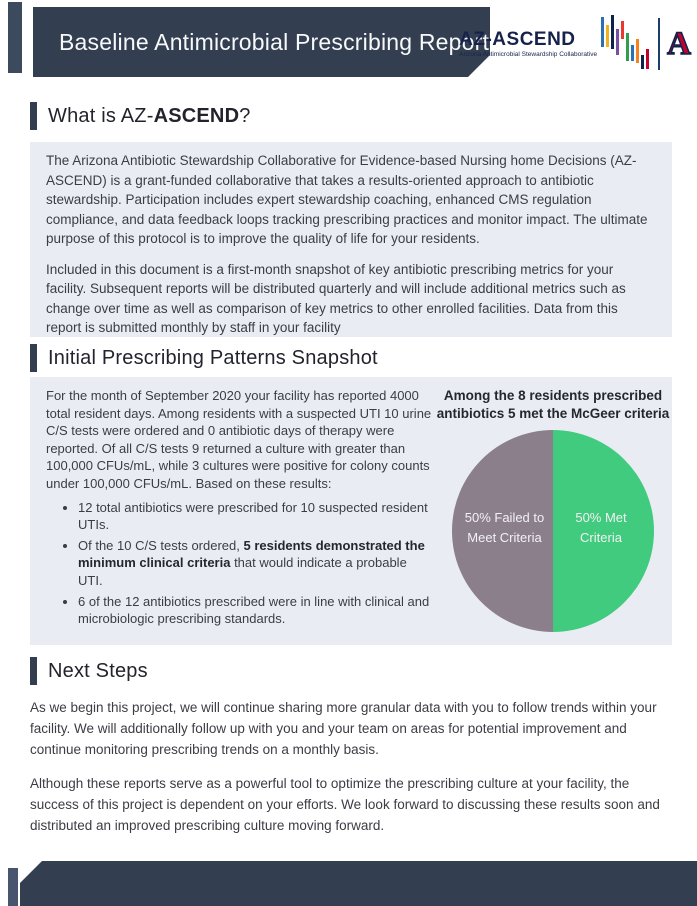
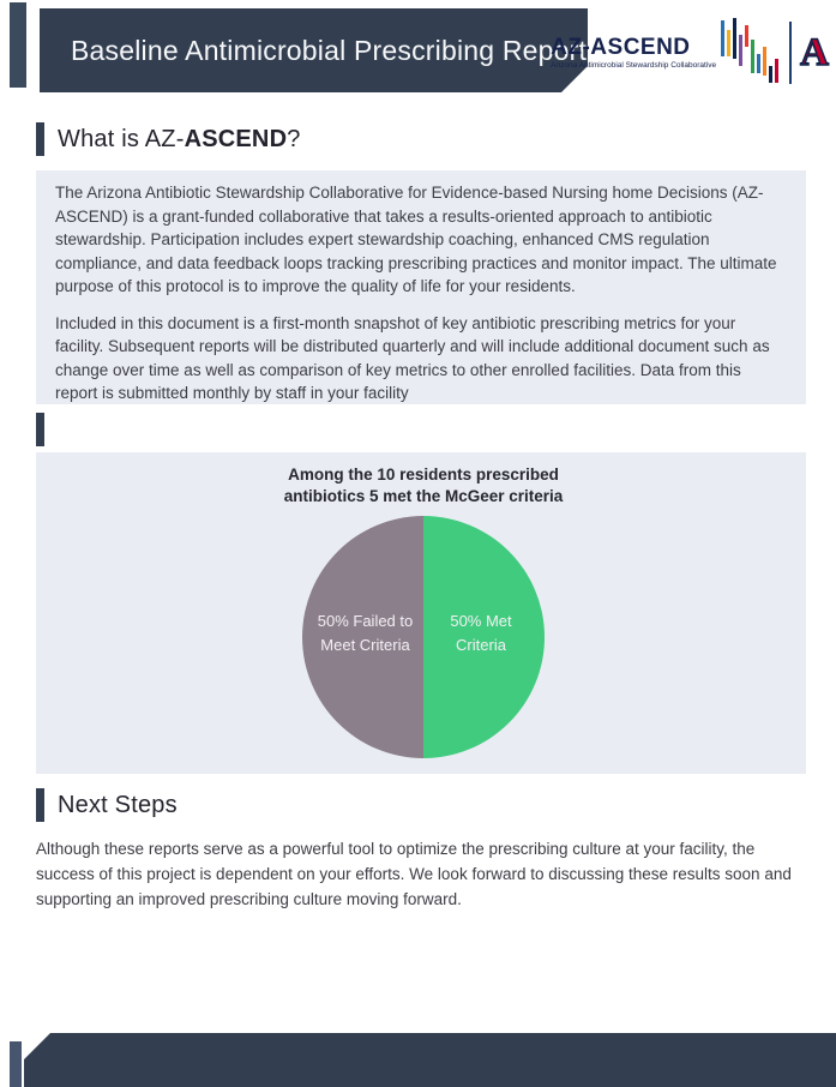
  Baseline Antimicrobial Prescribing Report
  AZ-ASCEND
  A
  What is AZ-ASCEND?
  The Arizona Antibiotic Stewardship Collaborative for Evidence-based Nursing home Decisions (AZ-ASCEND) is a grant-funded collaborative that takes a results-oriented approach to antibiotic stewardship. Participation includes expert stewardship coaching, enhanced CMS regulation compliance, and data feedback loops tracking prescribing practices and monitor impact. The ultimate purpose of this protocol is to improve the quality of life for your residents.
- Included in this document is a first-month snapshot of key antibiotic prescribing metrics for your facility. Subsequent reports will be distributed quarterly and will include additional metrics such as change over time as well as comparison of key metrics to other enrolled facilities. Data from this report is submitted monthly by staff in your facility
+ Included in this document is a first-month snapshot of key antibiotic prescribing metrics for your facility. Subsequent reports will be distributed quarterly and will include additional document such as change over time as well as comparison of key metrics to other enrolled facilities. Data from this report is submitted monthly by staff in your facility
- Initial Prescribing Patterns Snapshot
- For the month of September 2020 your facility has reported 4000 total resident days. Among residents with a suspected UTI 10 urine C/S tests were ordered and 0 antibiotic days of therapy were reported. Of all C/S tests 9 returned a culture with greater than 100,000 CFUs/mL, while 3 cultures were positive for colony counts under 100,000 CFUs/mL. Based on these results:
- 12 total antibiotics were prescribed for 10 suspected resident UTIs.
- Of the 10 C/S tests ordered, 5 residents demonstrated the minimum clinical criteria that would indicate a probable UTI.
- 6 of the 12 antibiotics prescribed were in line with clinical and microbiologic prescribing standards.
- Among the 8 residents prescribed antibiotics 5 met the McGeer criteria
+ Among the 10 residents prescribed antibiotics 5 met the McGeer criteria
  50% Failed to Meet Criteria
  50% Met Criteria
  Next Steps
- As we begin this project, we will continue sharing more granular data with you to follow trends within your facility. We will additionally follow up with you and your team on areas for potential improvement and continue monitoring prescribing trends on a monthly basis.
- Although these reports serve as a powerful tool to optimize the prescribing culture at your facility, the success of this project is dependent on your efforts. We look forward to discussing these results soon and distributed an improved prescribing culture moving forward.
+ Although these reports serve as a powerful tool to optimize the prescribing culture at your facility, the success of this project is dependent on your efforts. We look forward to discussing these results soon and supporting an improved prescribing culture moving forward.
